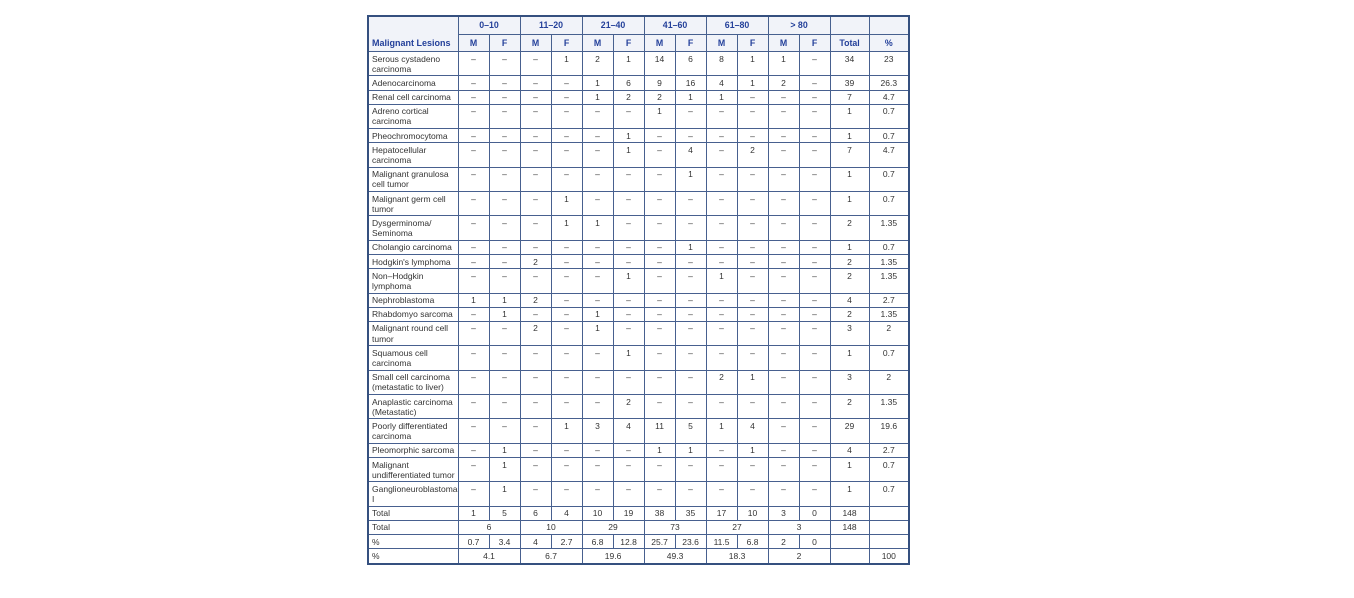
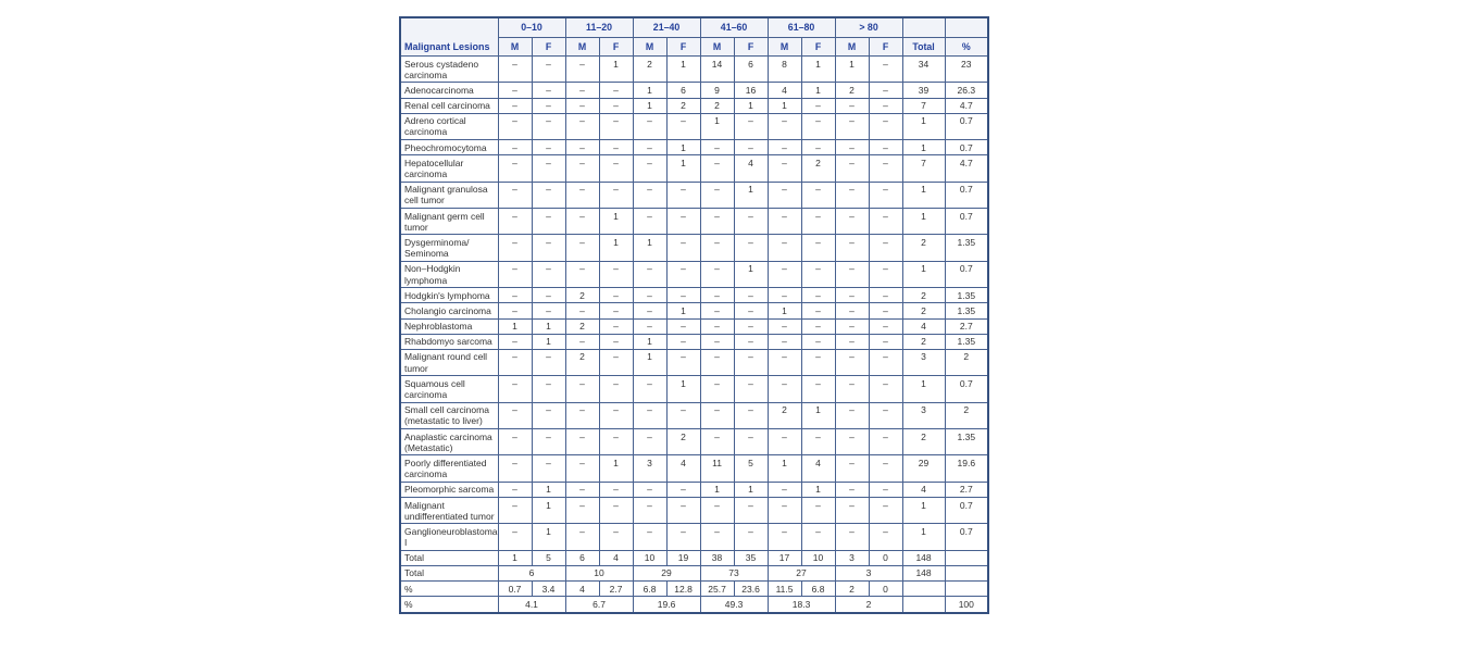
  Malignant Lesions	0–10	11–20	21–40	41–60	61–80	> 80
  M	F	M	F	M	F	M	F	M	F	M	F	Total	%
  Serous cystadeno carcinoma	–	–	–	1	2	1	14	6	8	1	1	–	34	23
  Adenocarcinoma	–	–	–	–	1	6	9	16	4	1	2	–	39	26.3
  Renal cell carcinoma	–	–	–	–	1	2	2	1	1	–	–	–	7	4.7
  Adreno cortical carcinoma	–	–	–	–	–	–	1	–	–	–	–	–	1	0.7
  Pheochromocytoma	–	–	–	–	–	1	–	–	–	–	–	–	1	0.7
  Hepatocellular carcinoma	–	–	–	–	–	1	–	4	–	2	–	–	7	4.7
  Malignant granulosa cell tumor	–	–	–	–	–	–	–	1	–	–	–	–	1	0.7
  Malignant germ cell tumor	–	–	–	1	–	–	–	–	–	–	–	–	1	0.7
  Dysgerminoma/ Seminoma	–	–	–	1	1	–	–	–	–	–	–	–	2	1.35
- Cholangio carcinoma	–	–	–	–	–	–	–	1	–	–	–	–	1	0.7
+ Non–Hodgkin lymphoma	–	–	–	–	–	–	–	1	–	–	–	–	1	0.7
  Hodgkin's lymphoma	–	–	2	–	–	–	–	–	–	–	–	–	2	1.35
- Non–Hodgkin lymphoma	–	–	–	–	–	1	–	–	1	–	–	–	2	1.35
+ Cholangio carcinoma	–	–	–	–	–	1	–	–	1	–	–	–	2	1.35
  Nephroblastoma	1	1	2	–	–	–	–	–	–	–	–	–	4	2.7
  Rhabdomyo sarcoma	–	1	–	–	1	–	–	–	–	–	–	–	2	1.35
  Malignant round cell tumor	–	–	2	–	1	–	–	–	–	–	–	–	3	2
  Squamous cell carcinoma	–	–	–	–	–	1	–	–	–	–	–	–	1	0.7
  Small cell carcinoma (metastatic to liver)	–	–	–	–	–	–	–	–	2	1	–	–	3	2
  Anaplastic carcinoma (Metastatic)	–	–	–	–	–	2	–	–	–	–	–	–	2	1.35
  Poorly differentiated carcinoma	–	–	–	1	3	4	11	5	1	4	–	–	29	19.6
  Pleomorphic sarcoma	–	1	–	–	–	–	1	1	–	1	–	–	4	2.7
  Malignant undifferentiated tumor	–	1	–	–	–	–	–	–	–	–	–	–	1	0.7
  Ganglioneuroblastoma I	–	1	–	–	–	–	–	–	–	–	–	–	1	0.7
  Total	1	5	6	4	10	19	38	35	17	10	3	0	148
  Total	6	10	29	73	27	3	148
  %	0.7	3.4	4	2.7	6.8	12.8	25.7	23.6	11.5	6.8	2	0
  %	4.1	6.7	19.6	49.3	18.3	2		100
